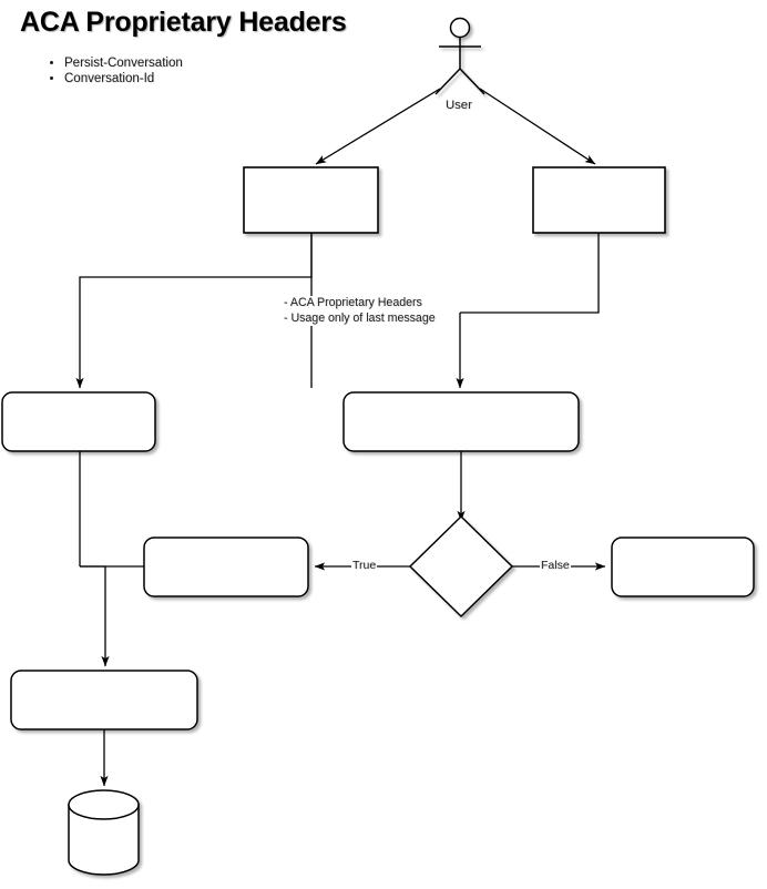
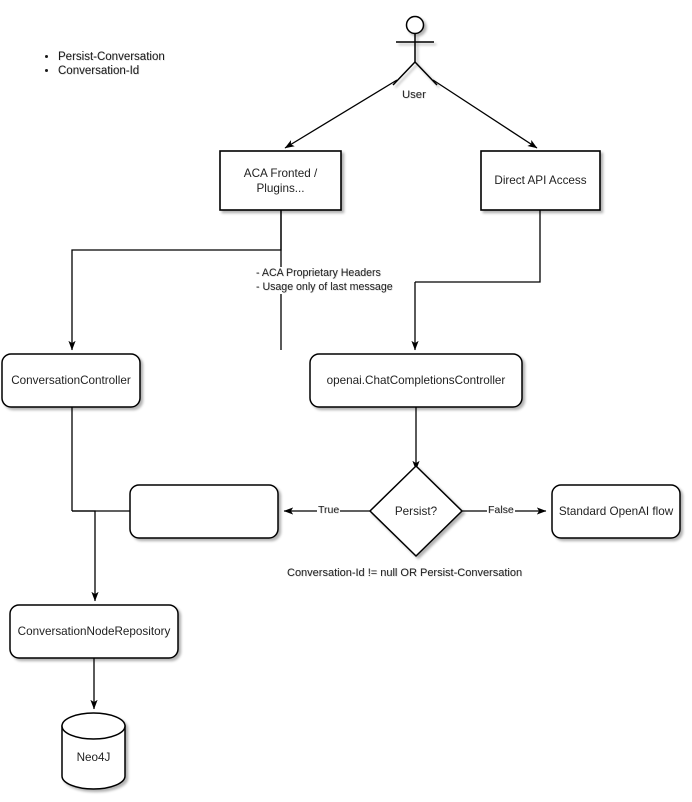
- ACA Proprietary Headers
  Persist-Conversation
  Conversation-Id
  User
+ ACA Fronted /
+ Plugins...
+ Direct API Access
+ ConversationController
+ openai.ChatCompletionsController
+ Standard OpenAI flow
+ Persist?
+ ConversationNodeRepository
+ Neo4J
  True
  False
  - ACA Proprietary Headers
  - Usage only of last message
+ Conversation-Id != null OR Persist-Conversation
